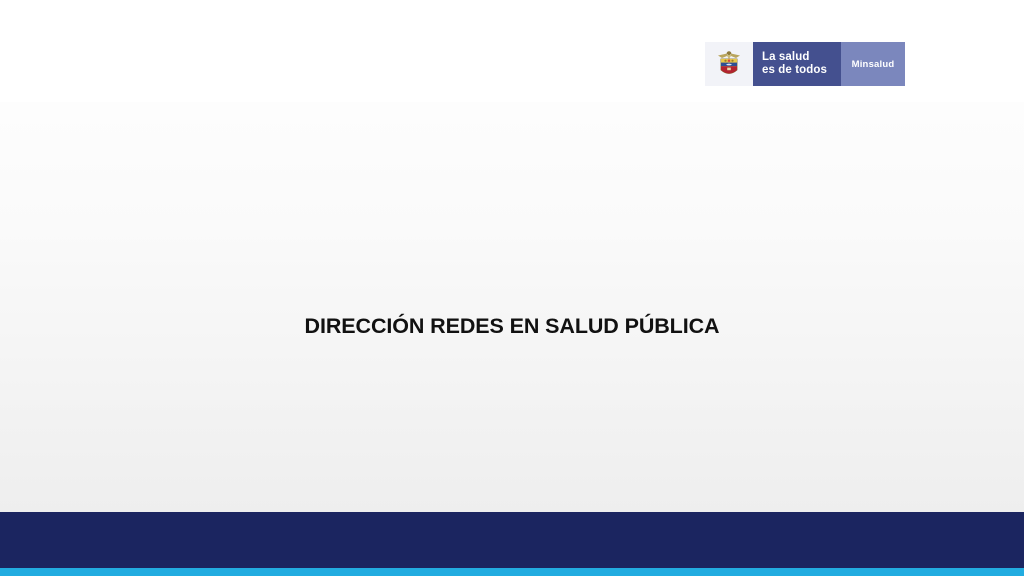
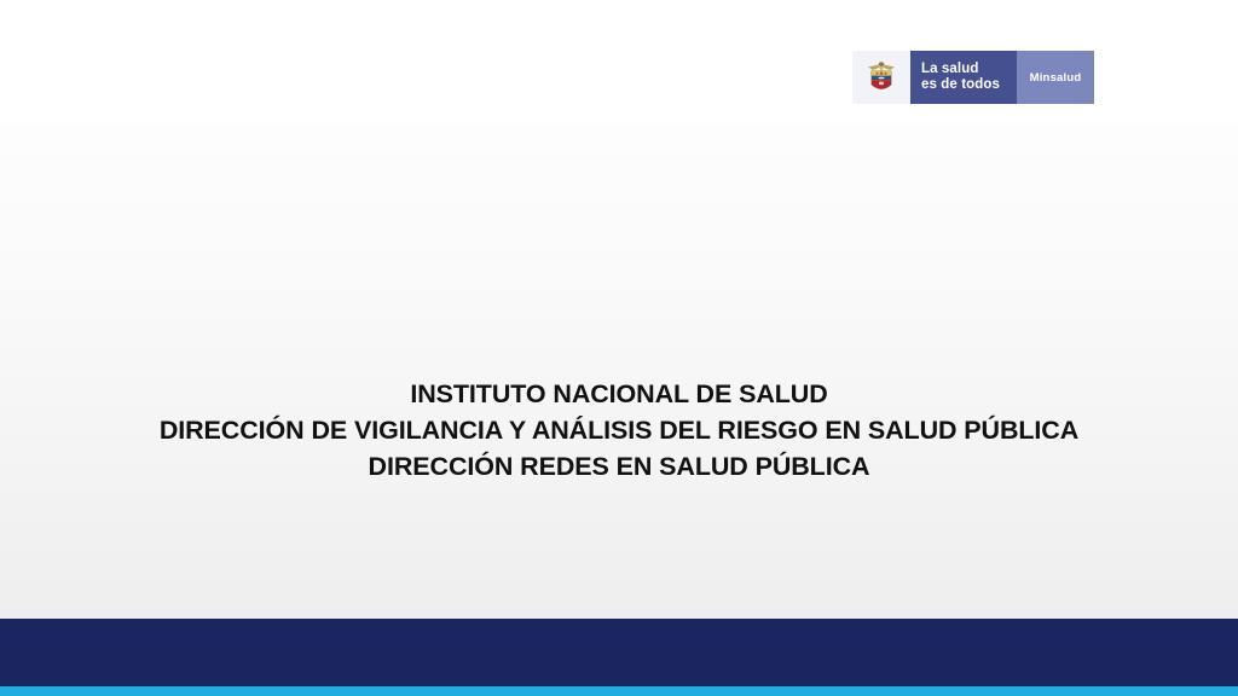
  La salud
  es de todos
  Minsalud
+ INSTITUTO NACIONAL DE SALUD
+ DIRECCIÓN DE VIGILANCIA Y ANÁLISIS DEL RIESGO EN SALUD PÚBLICA
  DIRECCIÓN REDES EN SALUD PÚBLICA
